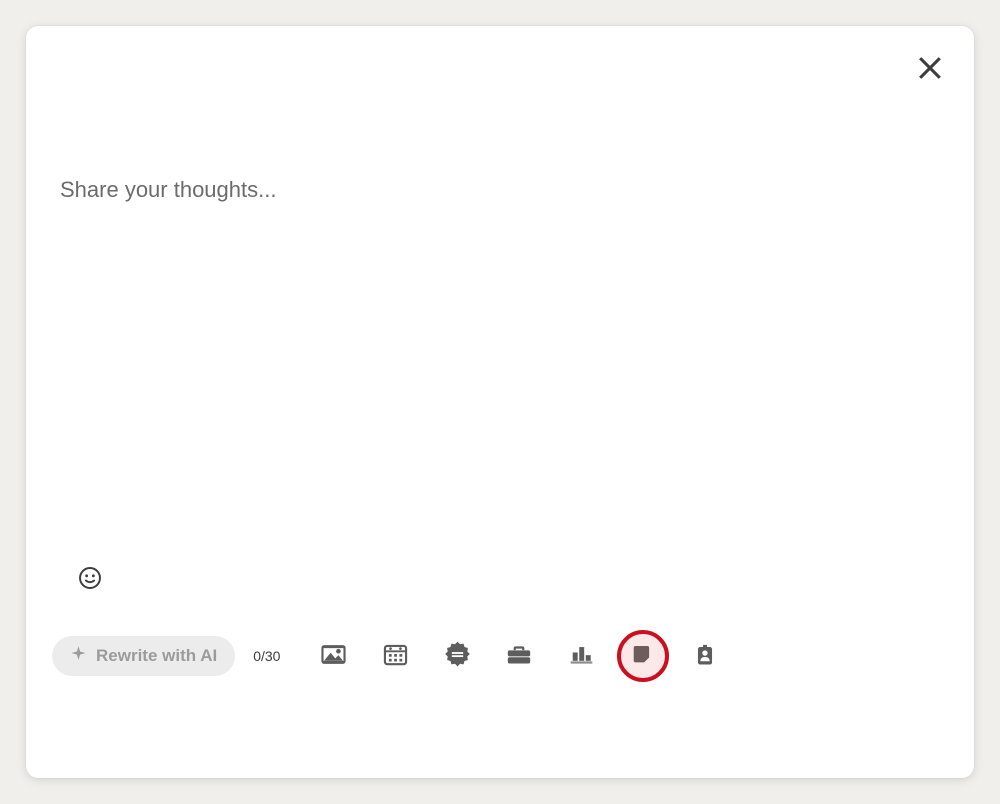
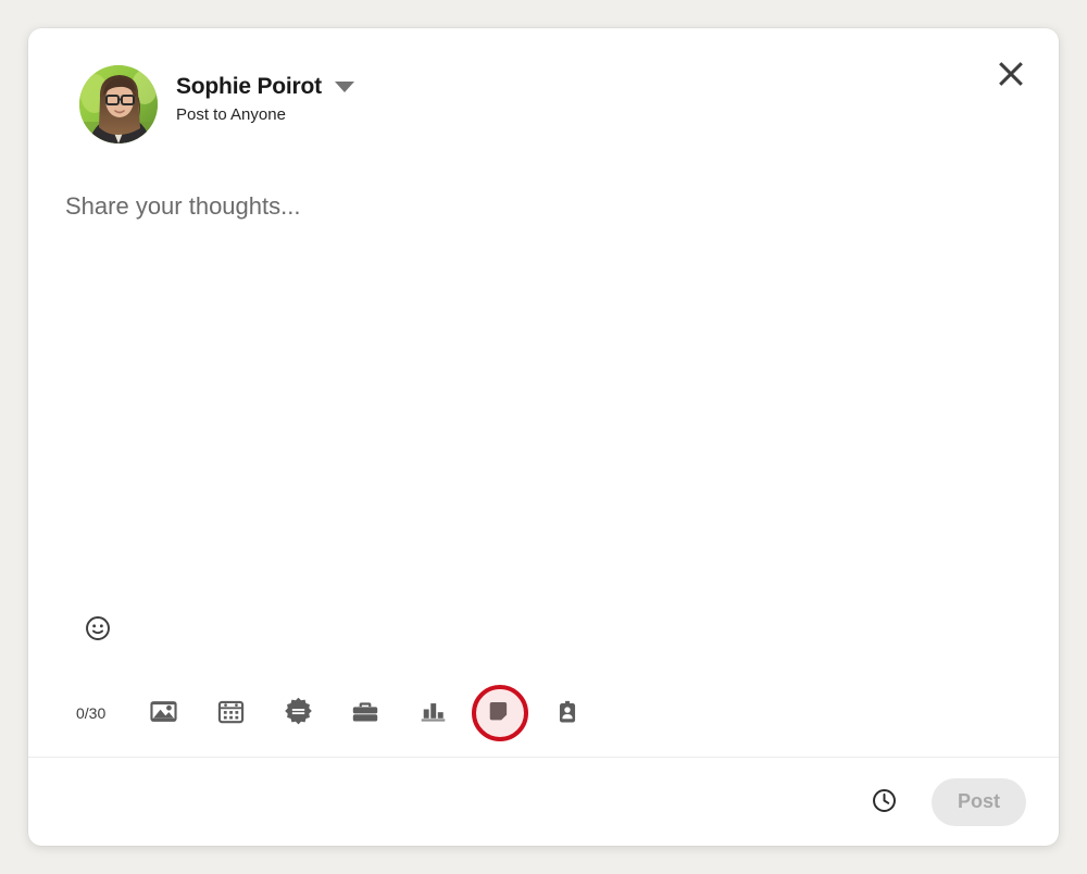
+ Sophie Poirot
+ Post to Anyone
  Share your thoughts...
- Rewrite with AI
  0/30
+ Post
